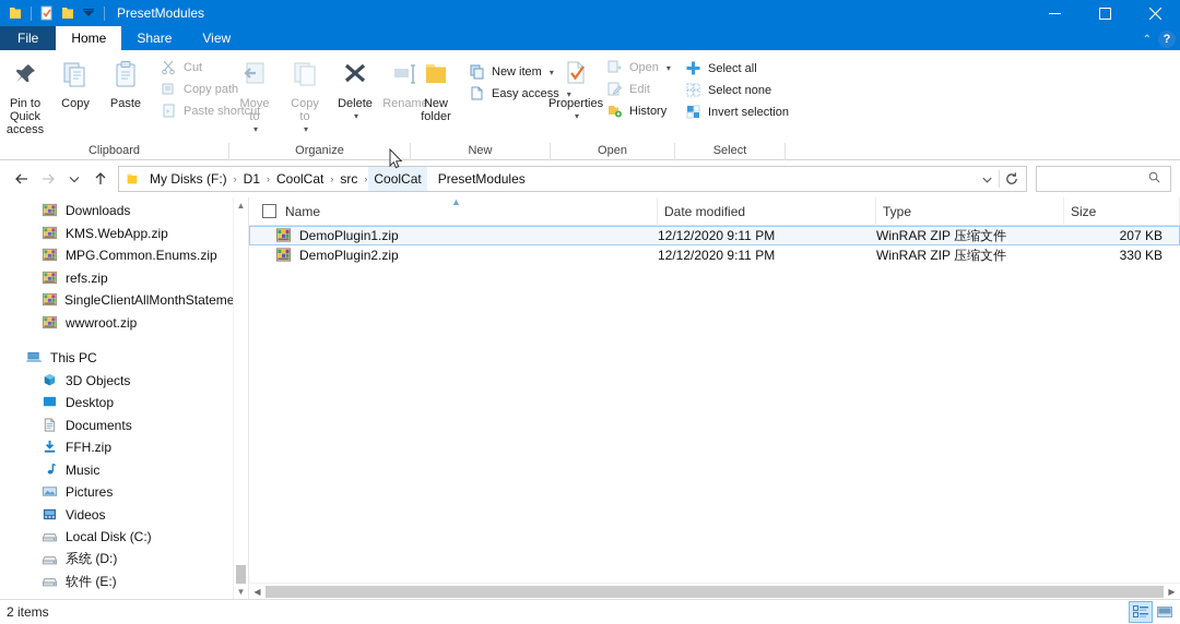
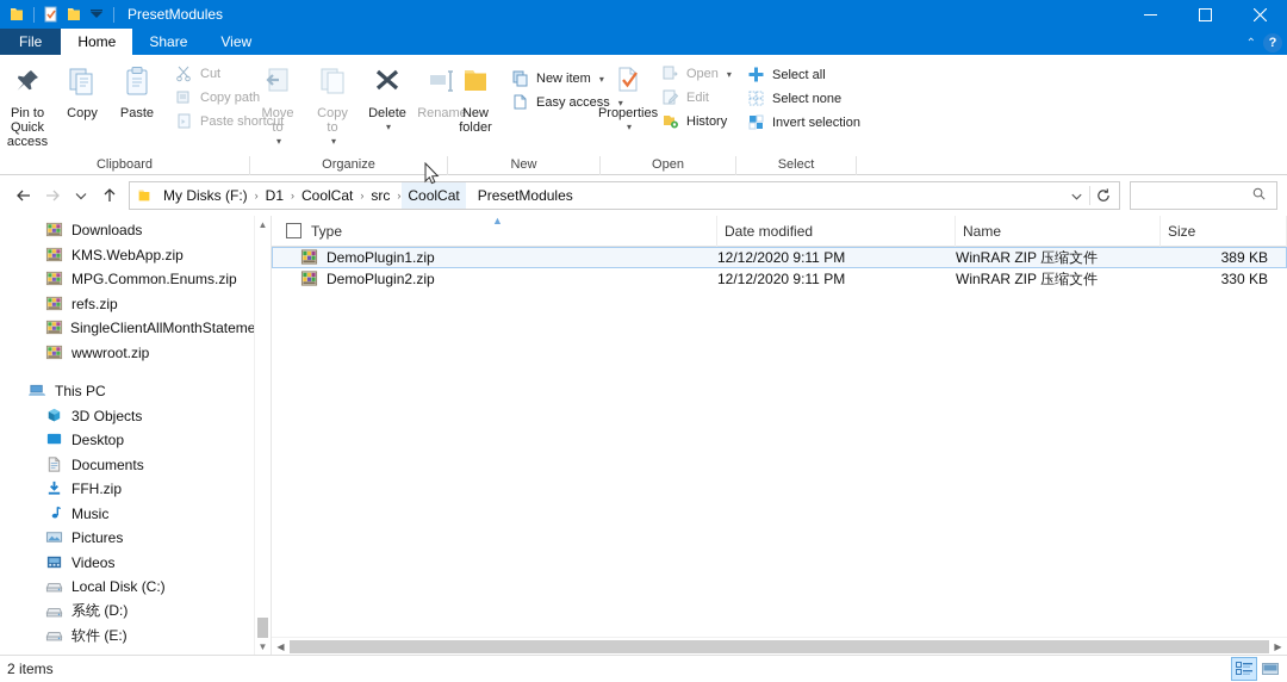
  PresetModules
  File
  Home
  Share
  View
  ⌃
  ?
  Pin to Quick access
  Copy
  Paste
  Cut
  Copy path
  Paste shortcut
  Clipboard
  Move to
  ▾
  Copy to
  ▾
  Delete
  ▾
  Rename
  Organize
  New folder
  New item
  ▾
  Easy access
  ▾
  New
  Properties
  ▾
  Open
  ▾
  Edit
  History
  Open
  Select all
  Select none
  Invert selection
  Select
  My Disks (F:)
  ›
  D1
  ›
  CoolCat
  ›
  src
  ›
  CoolCat
  PresetModules
  Downloads
  KMS.WebApp.zip
  MPG.Common.Enums.zip
  refs.zip
  SingleClientAllMonthStateme
  wwwroot.zip
  This PC
  3D Objects
  Desktop
  Documents
  FFH.zip
  Music
  Pictures
  Videos
  Local Disk (C:)
  系统 (D:)
  软件 (E:)
  ▲
  ▼
- Name
+ Type
  ▲
  Date modified
- Type
+ Name
  Size
  DemoPlugin1.zip
  12/12/2020 9:11 PM
  WinRAR ZIP 压缩文件
- 207 KB
+ 389 KB
  DemoPlugin2.zip
  12/12/2020 9:11 PM
  WinRAR ZIP 压缩文件
  330 KB
  ◀
  ▶
  2 items
